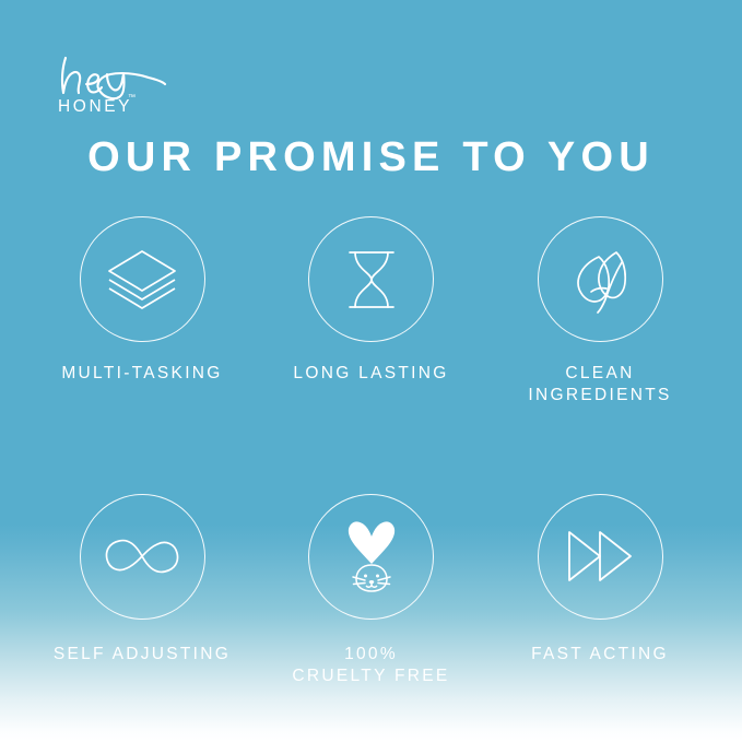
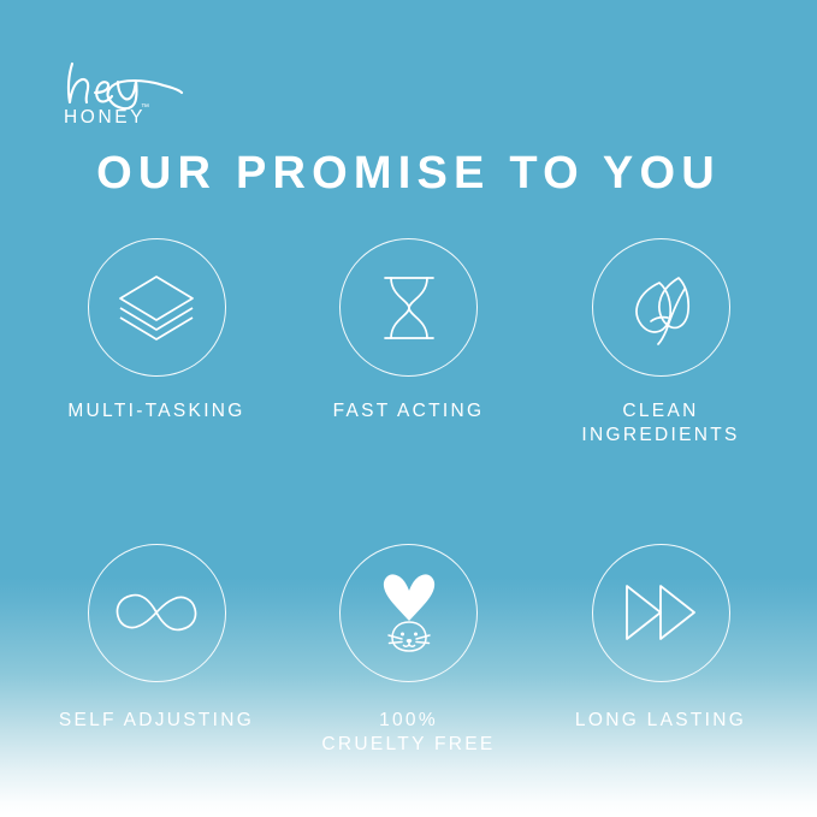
  HONEY
  OUR PROMISE TO YOU
  MULTI-TASKING
- LONG LASTING
+ FAST ACTING
  CLEAN
  INGREDIENTS
  SELF ADJUSTING
  100%
  CRUELTY FREE
- FAST ACTING
+ LONG LASTING
